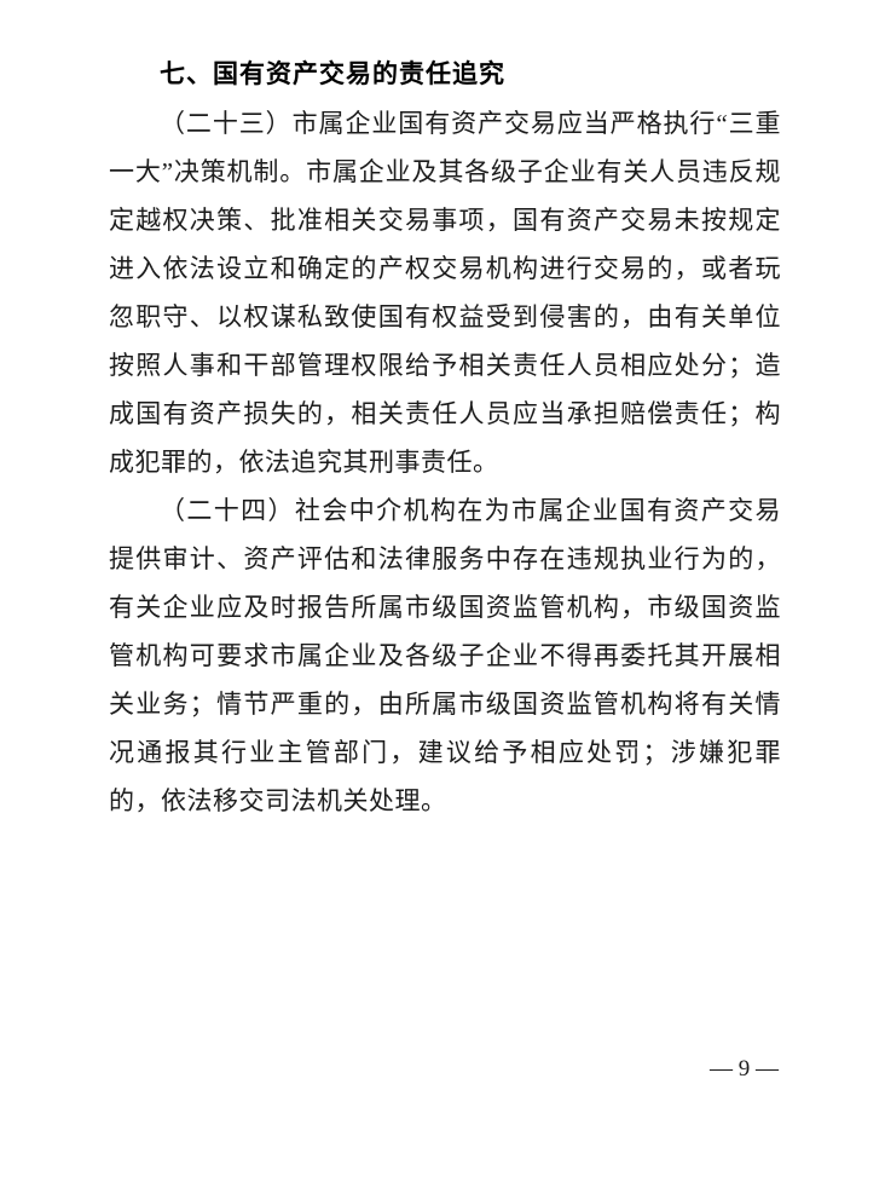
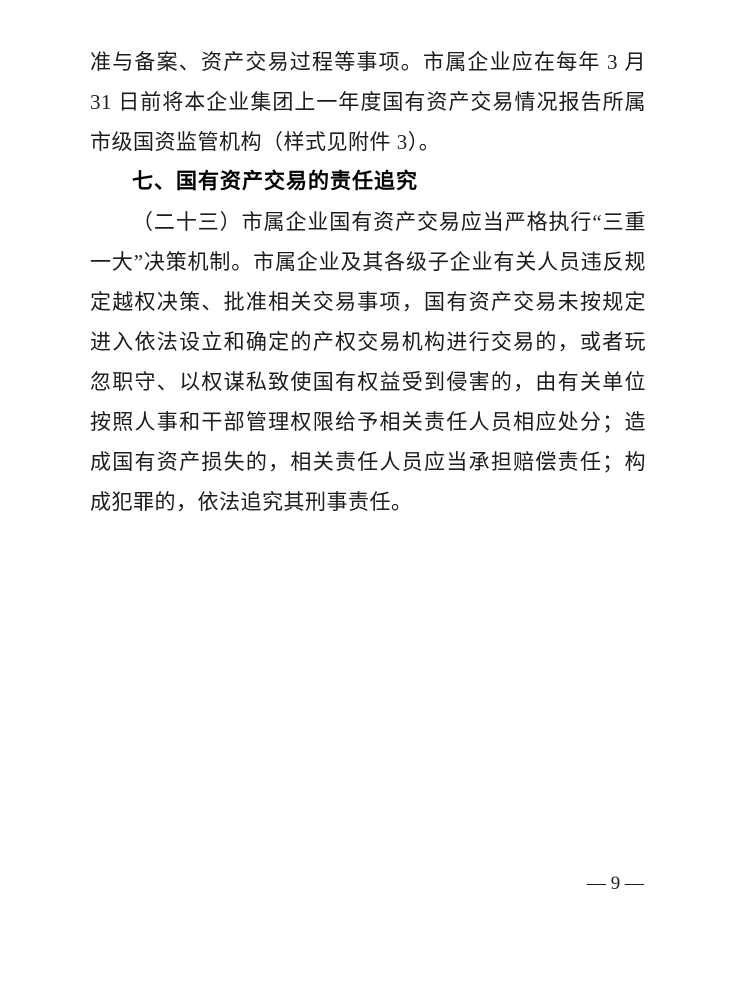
+ 准与备案、资产交易过程等事项。市属企业应在每年 3 月 31 日前将本企业集团上一年度国有资产交易情况报告所属市级国资监管机构（样式见附件 3）。
  七、国有资产交易的责任追究
  （二十三）市属企业国有资产交易应当严格执行“三重一大”决策机制。市属企业及其各级子企业有关人员违反规定越权决策、批准相关交易事项，国有资产交易未按规定进入依法设立和确定的产权交易机构进行交易的，或者玩忽职守、以权谋私致使国有权益受到侵害的，由有关单位按照人事和干部管理权限给予相关责任人员相应处分；造成国有资产损失的，相关责任人员应当承担赔偿责任；构成犯罪的，依法追究其刑事责任。
- （二十四）社会中介机构在为市属企业国有资产交易提供审计、资产评估和法律服务中存在违规执业行为的，有关企业应及时报告所属市级国资监管机构，市级国资监管机构可要求市属企业及各级子企业不得再委托其开展相关业务；情节严重的，由所属市级国资监管机构将有关情况通报其行业主管部门，建议给予相应处罚；涉嫌犯罪的，依法移交司法机关处理。
  — 9 —
